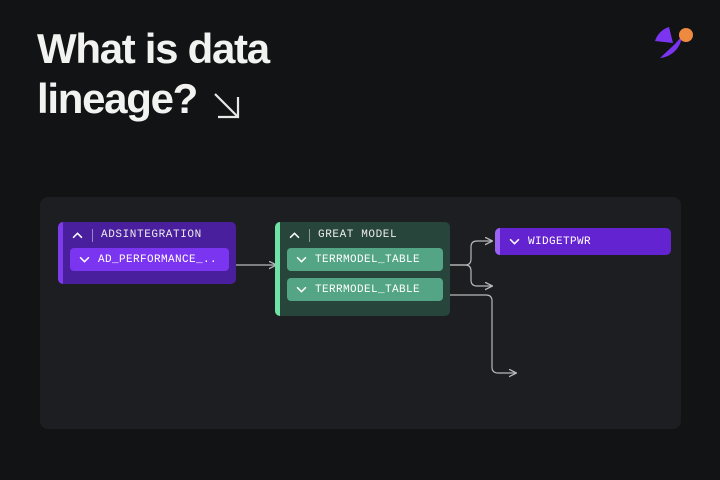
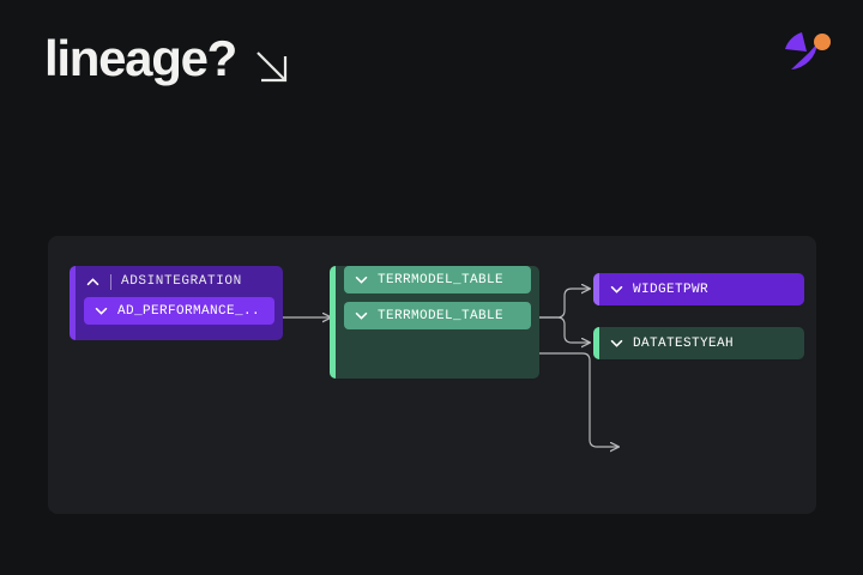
- What is data
  lineage?
  ADSINTEGRATION
  AD_PERFORMANCE_..
- GREAT MODEL
  TERRMODEL_TABLE
  TERRMODEL_TABLE
  WIDGETPWR
+ DATATESTYEAH
